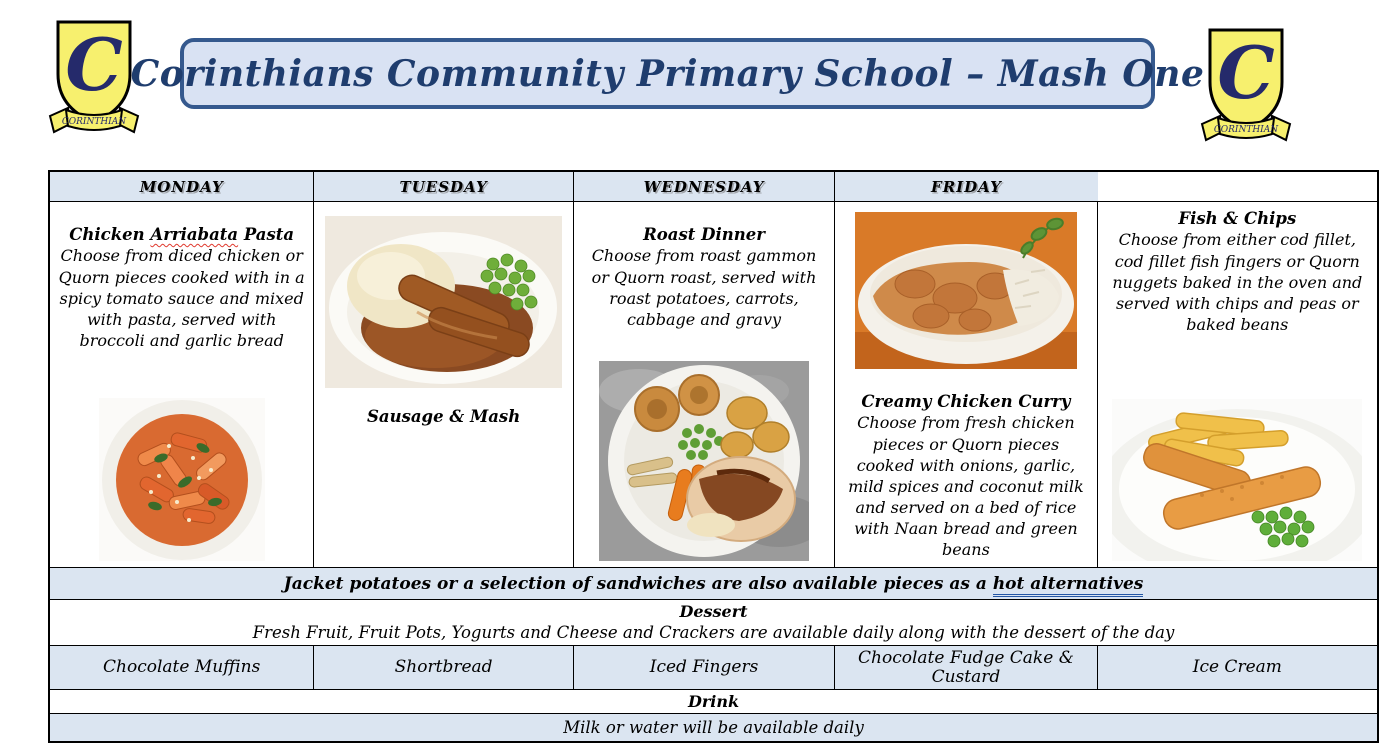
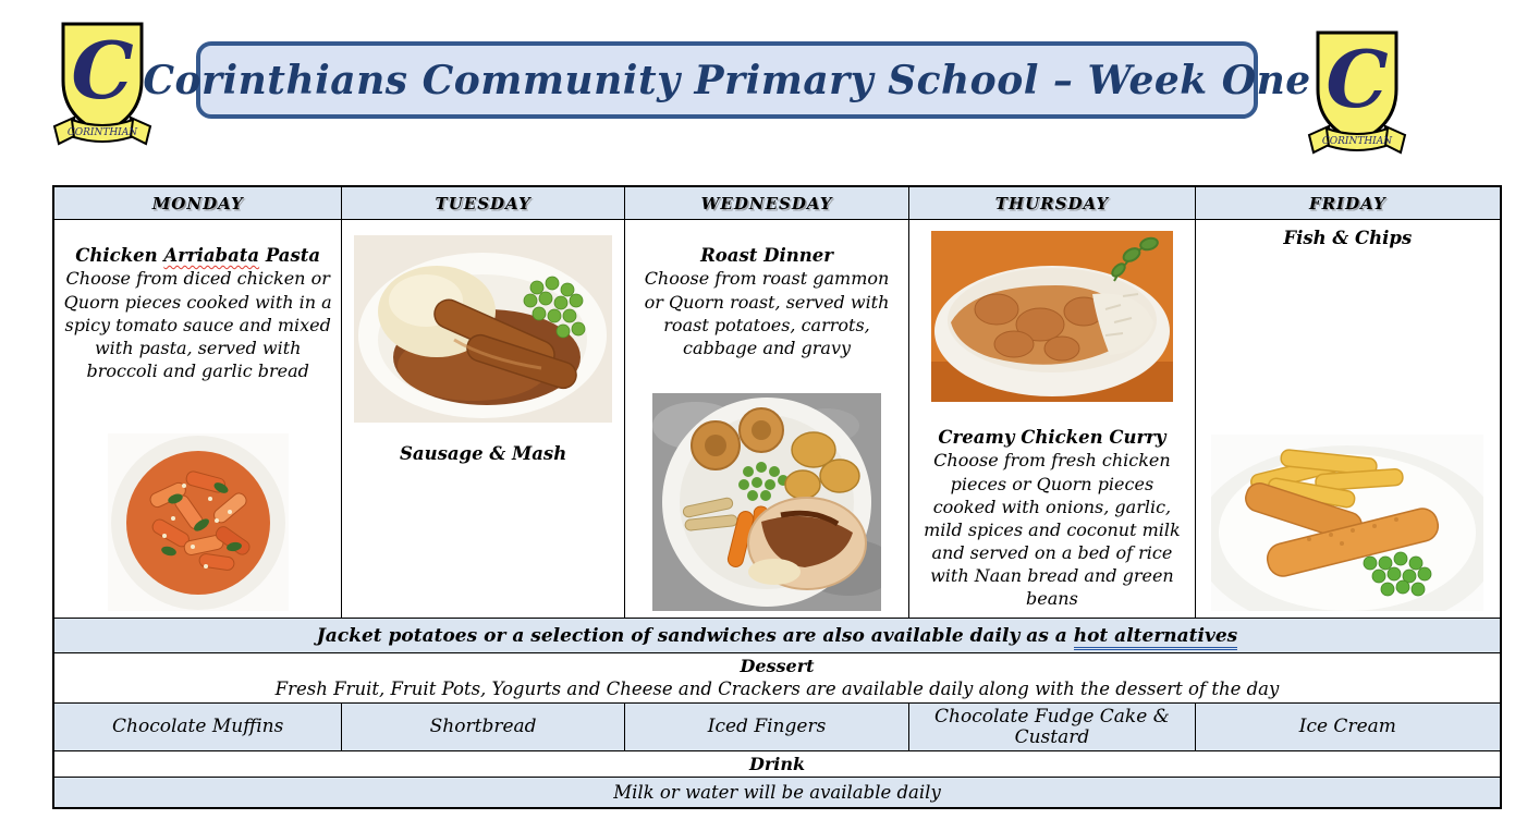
  C
  CORINTHIAN
- Corinthians Community Primary School – Mash One
+ Corinthians Community Primary School – Week One
  C
  CORINTHIAN
  MONDAY
  TUESDAY
  WEDNESDAY
+ THURSDAY
  FRIDAY
  Chicken Arriabata Pasta
  Choose from diced chicken or Quorn pieces cooked with in a spicy tomato sauce and mixed with pasta, served with broccoli and garlic bread
  Sausage & Mash
  Roast Dinner
  Choose from roast gammon or Quorn roast, served with roast potatoes, carrots, cabbage and gravy
  Creamy Chicken Curry
  Choose from fresh chicken pieces or Quorn pieces cooked with onions, garlic, mild spices and coconut milk and served on a bed of rice with Naan bread and green beans
  Fish & Chips
- Choose from either cod fillet, cod fillet fish fingers or Quorn nuggets baked in the oven and served with chips and peas or baked beans
- Jacket potatoes or a selection of sandwiches are also available pieces as a hot alternatives
+ Jacket potatoes or a selection of sandwiches are also available daily as a hot alternatives
  Dessert
  Fresh Fruit, Fruit Pots, Yogurts and Cheese and Crackers are available daily along with the dessert of the day
  Chocolate Muffins
  Shortbread
  Iced Fingers
  Chocolate Fudge Cake & Custard
  Ice Cream
  Drink
  Milk or water will be available daily
